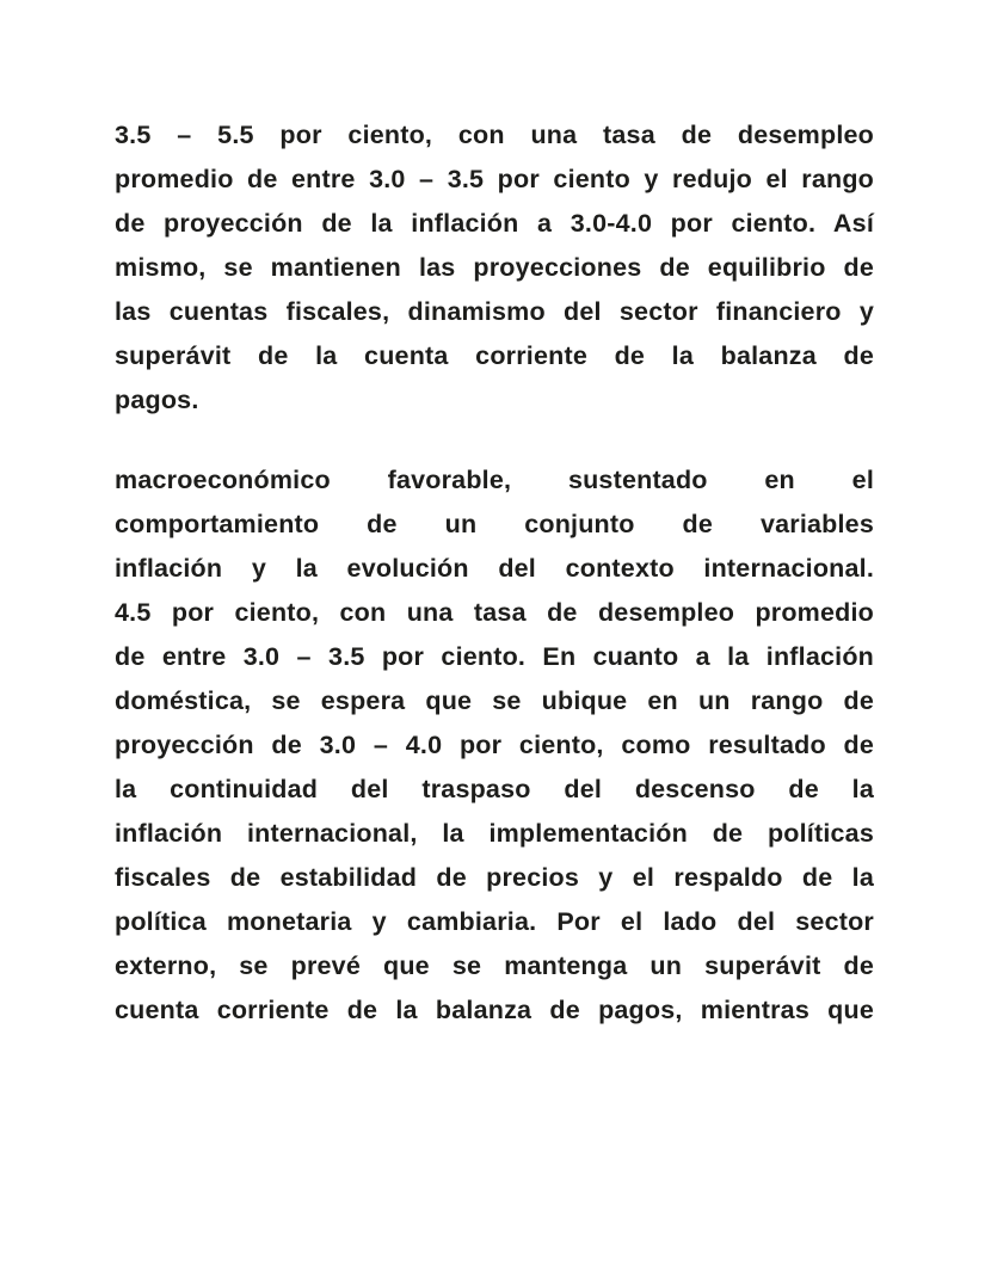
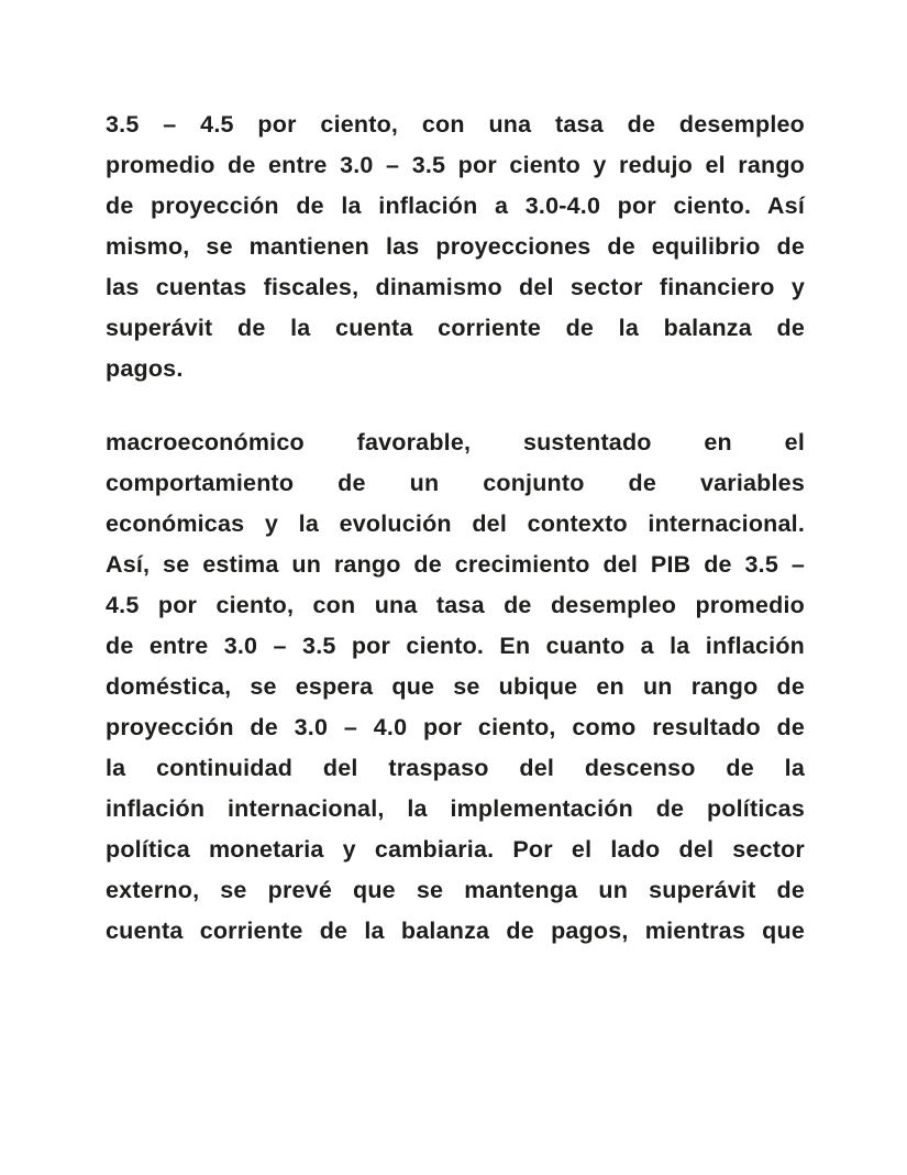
- 3.5 – 5.5 por ciento, con una tasa de desempleo
+ 3.5 – 4.5 por ciento, con una tasa de desempleo
  promedio de entre 3.0 – 3.5 por ciento y redujo el rango
  de proyección de la inflación a 3.0-4.0 por ciento. Así
  mismo, se mantienen las proyecciones de equilibrio de
  las cuentas fiscales, dinamismo del sector financiero y
  superávit de la cuenta corriente de la balanza de
  pagos.
  macroeconómico favorable, sustentado en el
  comportamiento de un conjunto de variables
- inflación y la evolución del contexto internacional.
+ económicas y la evolución del contexto internacional.
+ Así, se estima un rango de crecimiento del PIB de 3.5 –
  4.5 por ciento, con una tasa de desempleo promedio
  de entre 3.0 – 3.5 por ciento. En cuanto a la inflación
  doméstica, se espera que se ubique en un rango de
  proyección de 3.0 – 4.0 por ciento, como resultado de
  la continuidad del traspaso del descenso de la
  inflación internacional, la implementación de políticas
- fiscales de estabilidad de precios y el respaldo de la
  política monetaria y cambiaria. Por el lado del sector
  externo, se prevé que se mantenga un superávit de
  cuenta corriente de la balanza de pagos, mientras que
